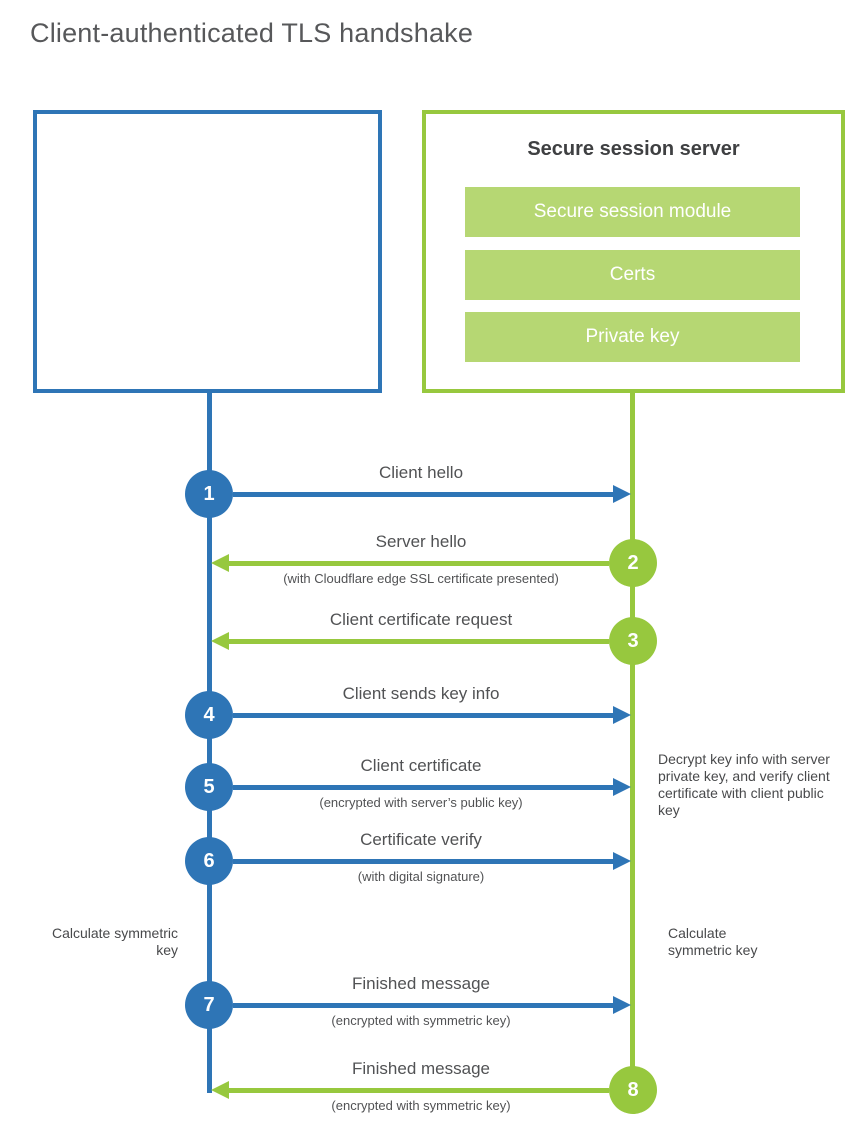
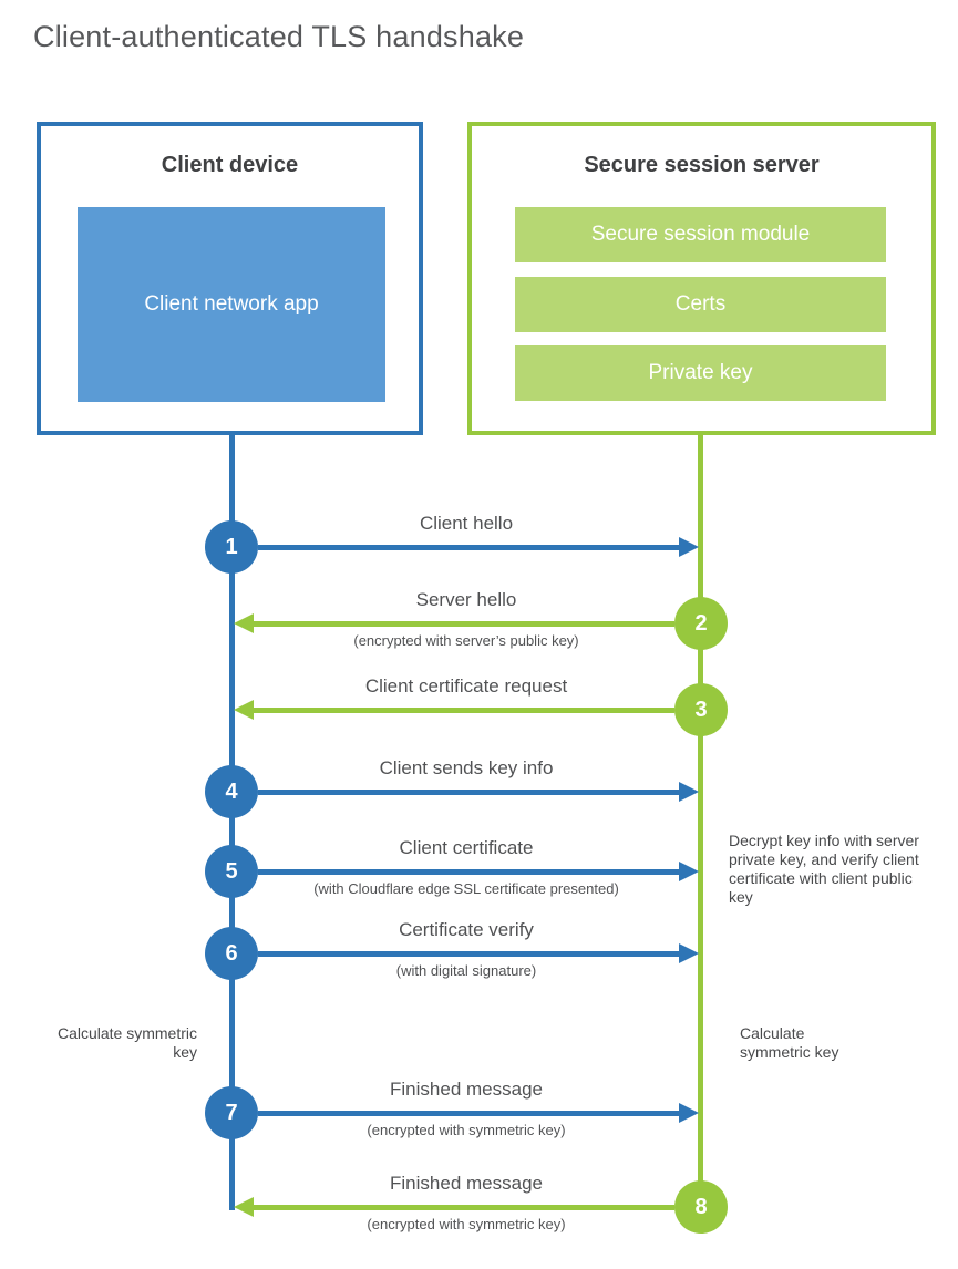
  Client-authenticated TLS handshake
+ Client device
+ Client network app
  Secure session server
  Secure session module
  Certs
  Private key
  1
  Client hello
  2
  Server hello
- (with Cloudflare edge SSL certificate presented)
+ (encrypted with server’s public key)
  3
  Client certificate request
  4
  Client sends key info
  5
  Client certificate
- (encrypted with server’s public key)
+ (with Cloudflare edge SSL certificate presented)
  6
  Certificate verify
  (with digital signature)
  7
  Finished message
  (encrypted with symmetric key)
  8
  Finished message
  (encrypted with symmetric key)
  Decrypt key info with server private key, and verify client certificate with client public key
  Calculate symmetric key
  Calculate symmetric key
